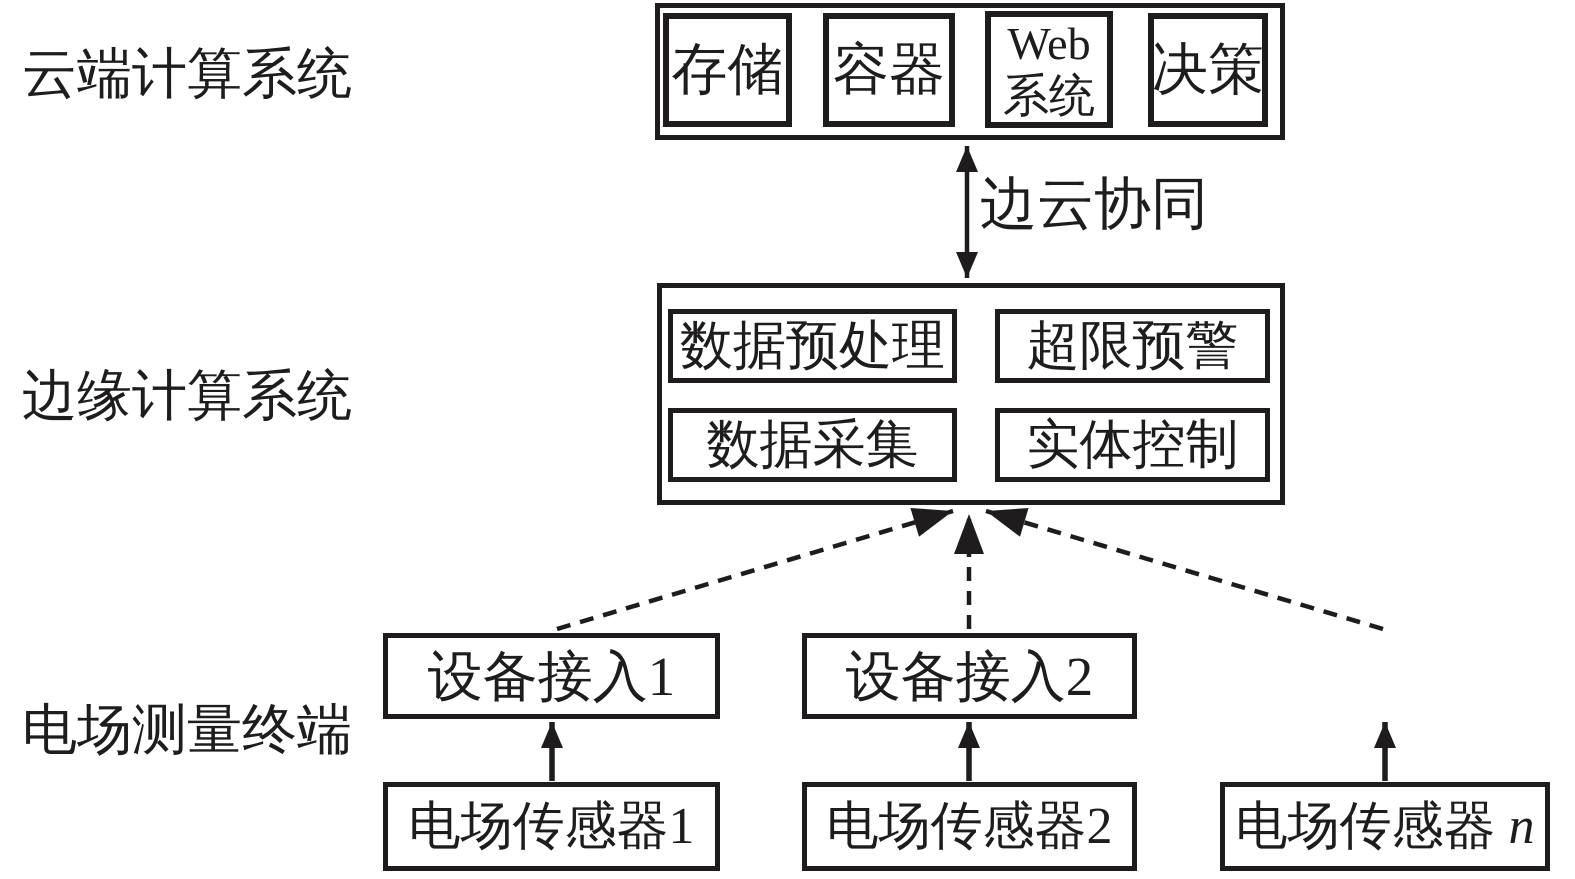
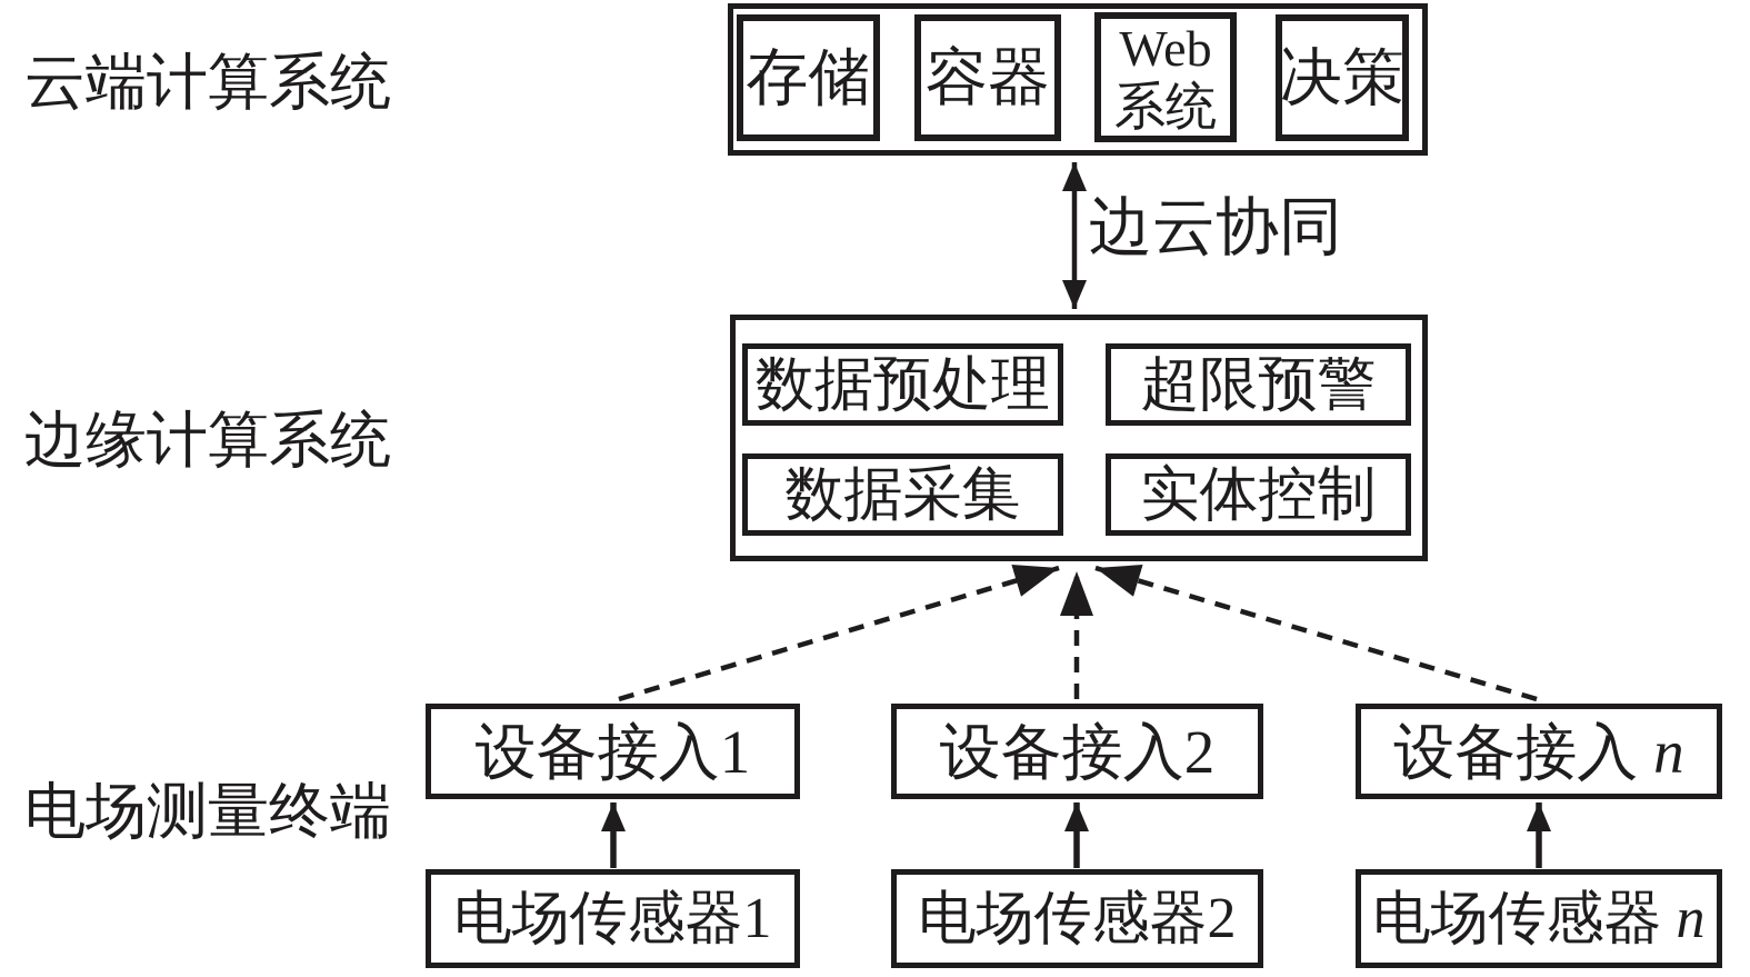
  云端计算系统
  边缘计算系统
  电场测量终端
  存储
  容器
  Web
  系统
  决策
  边云协同
  数据预处理
  超限预警
  数据采集
  实体控制
  设备接入1
  电场传感器1
  设备接入2
  电场传感器2
+ 设备接入 n
  电场传感器 n
